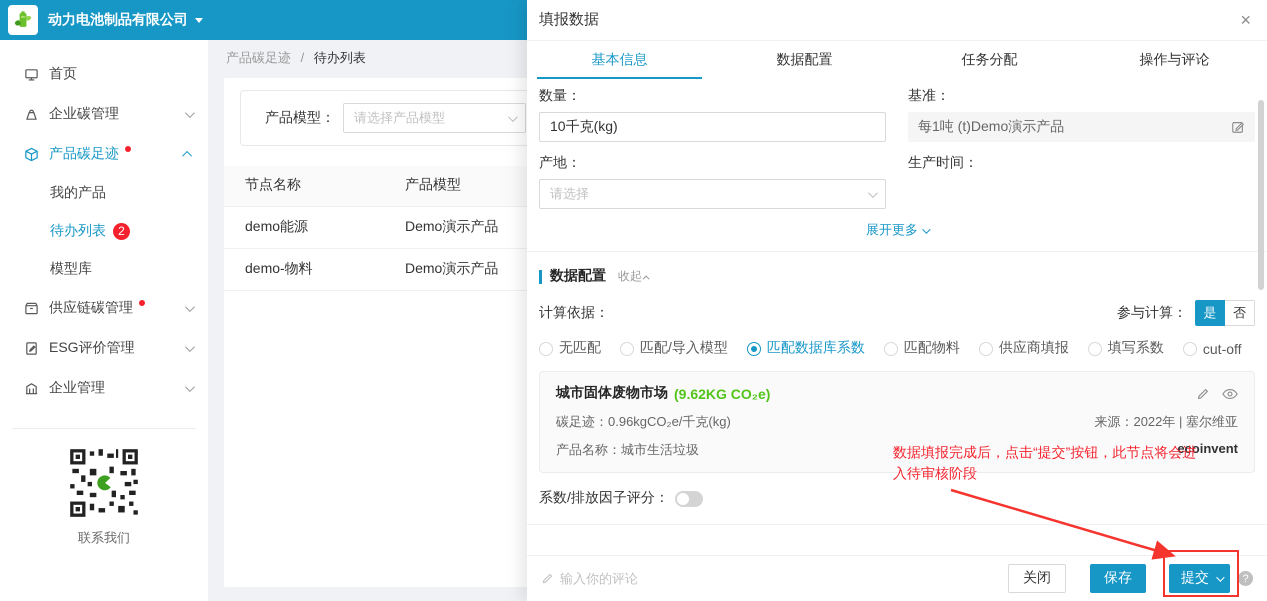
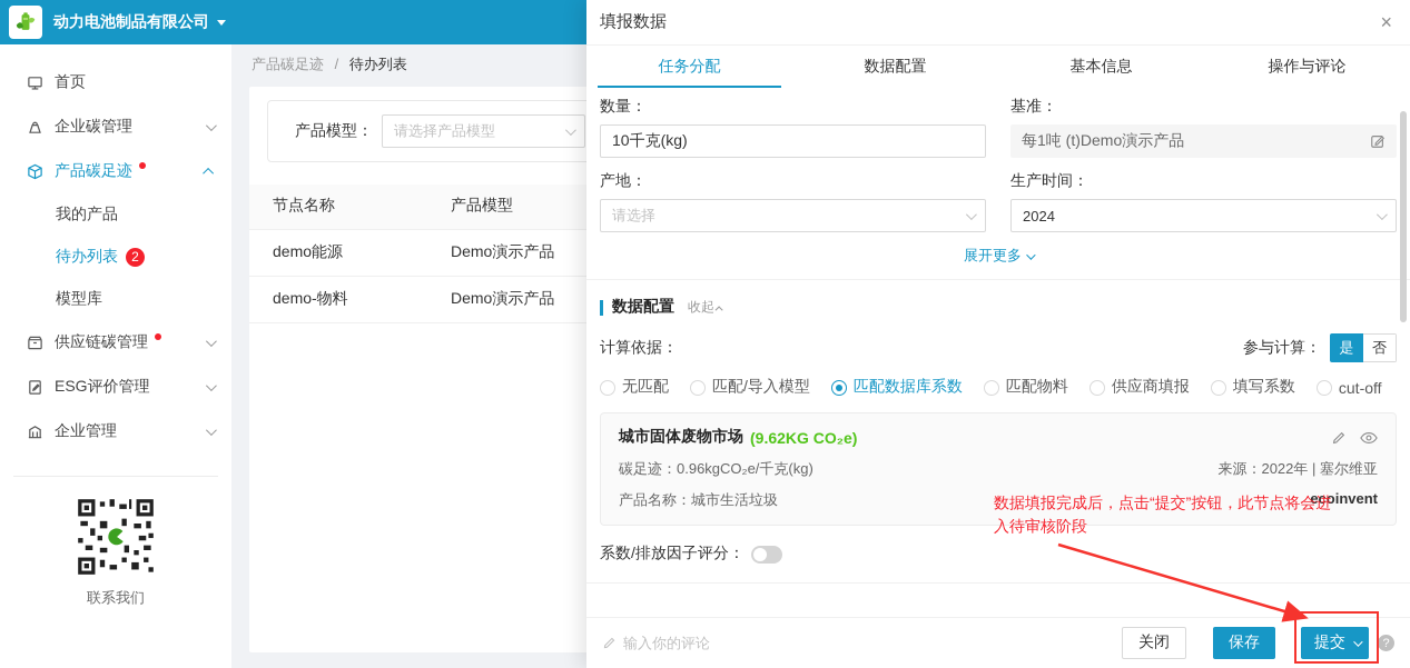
  动力电池制品有限公司
  首页
  企业碳管理
  产品碳足迹
  我的产品
  待办列表
  2
  模型库
  供应链碳管理
  ESG评价管理
  企业管理
  联系我们
  产品碳足迹 / 待办列表
  产品模型：
  请选择产品模型
  节点名称	产品模型
  demo能源	Demo演示产品
  demo-物料	Demo演示产品
  填报数据
  ×
- 基本信息
+ 任务分配
  数据配置
- 任务分配
+ 基本信息
  操作与评论
  数量：
  10千克(kg)
  基准：
  每1吨 (t)Demo演示产品
  产地：
  请选择
  生产时间：
+ 2024
  展开更多
  数据配置
  收起
  计算依据：
  参与计算：
  是
  否
  无匹配
  匹配/导入模型
  匹配数据库系数
  匹配物料
  供应商填报
  填写系数
  cut-off
  城市固体废物市场
  (9.62KG CO₂e)
  碳足迹：0.96kgCO₂e/千克(kg)
  来源：2022年 | 塞尔维亚
  产品名称：城市生活垃圾
  ecoinvent
  系数/排放因子评分：
  输入你的评论
  关闭
  保存
  提交
  ?
  数据填报完成后，点击“提交”按钮，此节点将会进
  入待审核阶段
